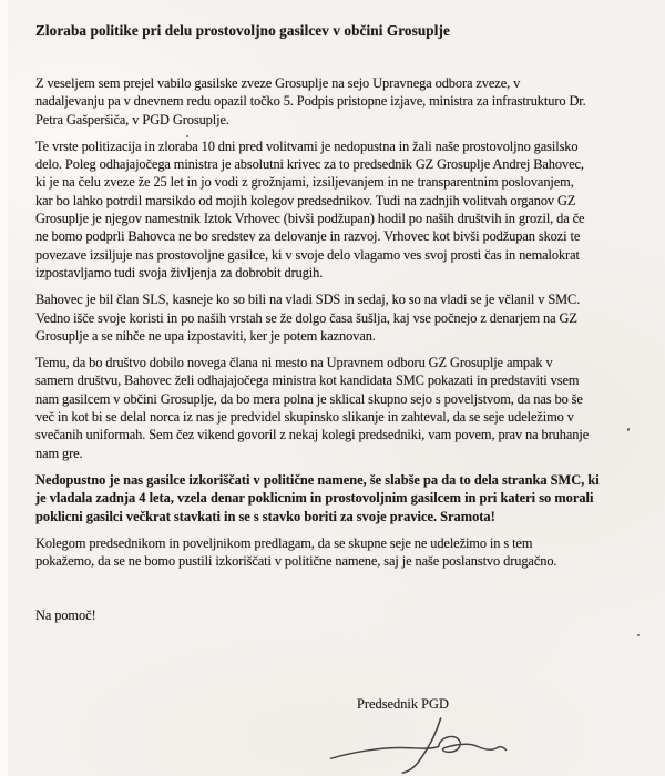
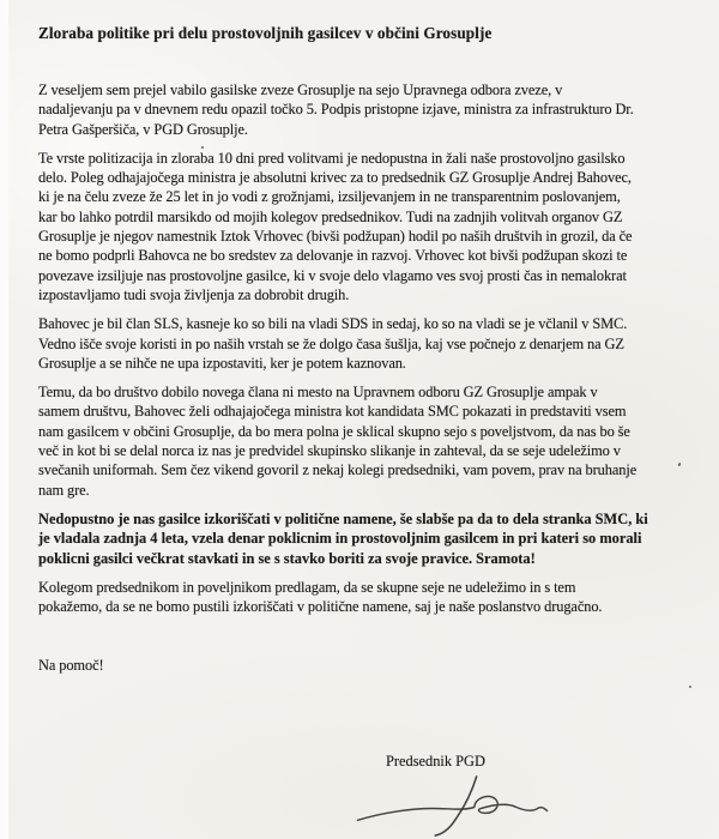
- Zloraba politike pri delu prostovoljno gasilcev v občini Grosuplje
+ Zloraba politike pri delu prostovoljnih gasilcev v občini Grosuplje
  Z veseljem sem prejel vabilo gasilske zveze Grosuplje na sejo Upravnega odbora zveze, v
  nadaljevanju pa v dnevnem redu opazil točko 5. Podpis pristopne izjave, ministra za infrastrukturo Dr.
  Petra Gašperšiča, v PGD Grosuplje.
  Te vrste politizacija in zloraba 10 dni pred volitvami je nedopustna in žali naše prostovoljno gasilsko
  delo. Poleg odhajajočega ministra je absolutni krivec za to predsednik GZ Grosuplje Andrej Bahovec,
  ki je na čelu zveze že 25 let in jo vodi z grožnjami, izsiljevanjem in ne transparentnim poslovanjem,
  kar bo lahko potrdil marsikdo od mojih kolegov predsednikov. Tudi na zadnjih volitvah organov GZ
  Grosuplje je njegov namestnik Iztok Vrhovec (bivši podžupan) hodil po naših društvih in grozil, da če
  ne bomo podprli Bahovca ne bo sredstev za delovanje in razvoj. Vrhovec kot bivši podžupan skozi te
  povezave izsiljuje nas prostovoljne gasilce, ki v svoje delo vlagamo ves svoj prosti čas in nemalokrat
  izpostavljamo tudi svoja življenja za dobrobit drugih.
  Bahovec je bil član SLS, kasneje ko so bili na vladi SDS in sedaj, ko so na vladi se je včlanil v SMC.
  Vedno išče svoje koristi in po naših vrstah se že dolgo časa šušlja, kaj vse počnejo z denarjem na GZ
  Grosuplje a se nihče ne upa izpostaviti, ker je potem kaznovan.
  Temu, da bo društvo dobilo novega člana ni mesto na Upravnem odboru GZ Grosuplje ampak v
  samem društvu, Bahovec želi odhajajočega ministra kot kandidata SMC pokazati in predstaviti vsem
  nam gasilcem v občini Grosuplje, da bo mera polna je sklical skupno sejo s poveljstvom, da nas bo še
  več in kot bi se delal norca iz nas je predvidel skupinsko slikanje in zahteval, da se seje udeležimo v
  svečanih uniformah. Sem čez vikend govoril z nekaj kolegi predsedniki, vam povem, prav na bruhanje
  nam gre.
  Nedopustno je nas gasilce izkoriščati v politične namene, še slabše pa da to dela stranka SMC, ki
  je vladala zadnja 4 leta, vzela denar poklicnim in prostovoljnim gasilcem in pri kateri so morali
  poklicni gasilci večkrat stavkati in se s stavko boriti za svoje pravice. Sramota!
  Kolegom predsednikom in poveljnikom predlagam, da se skupne seje ne udeležimo in s tem
  pokažemo, da se ne bomo pustili izkoriščati v politične namene, saj je naše poslanstvo drugačno.
  Na pomoč!
  Predsednik PGD
